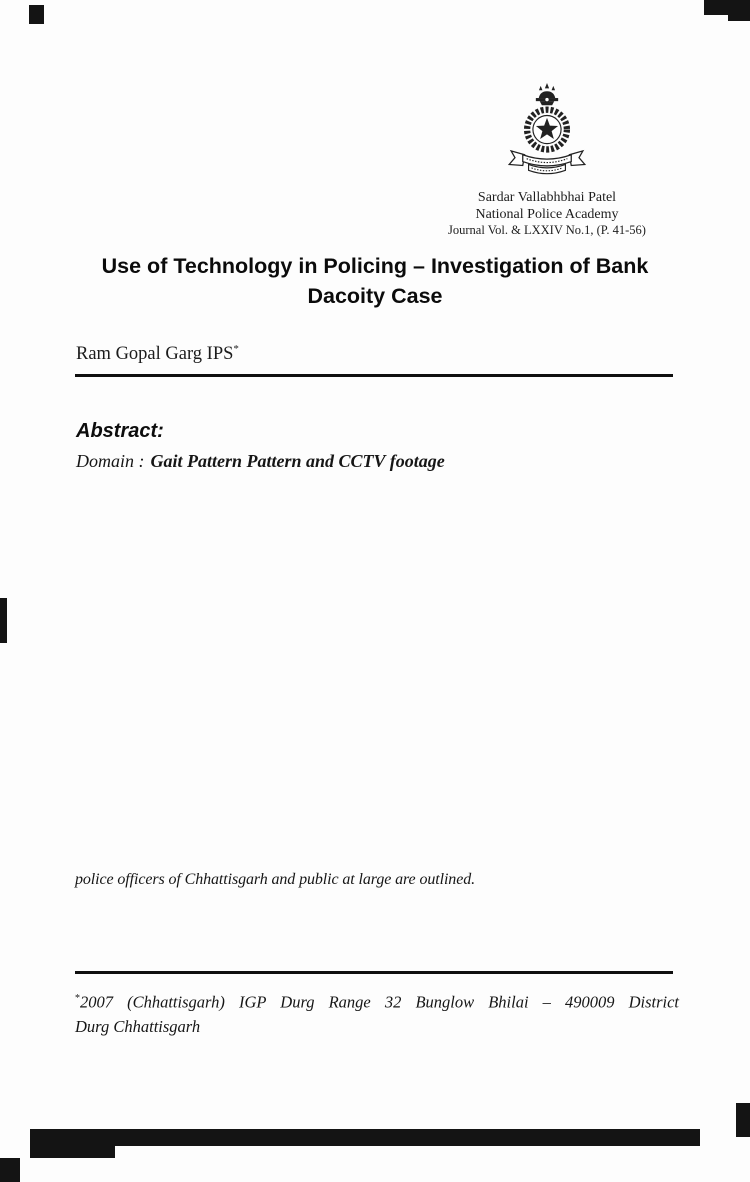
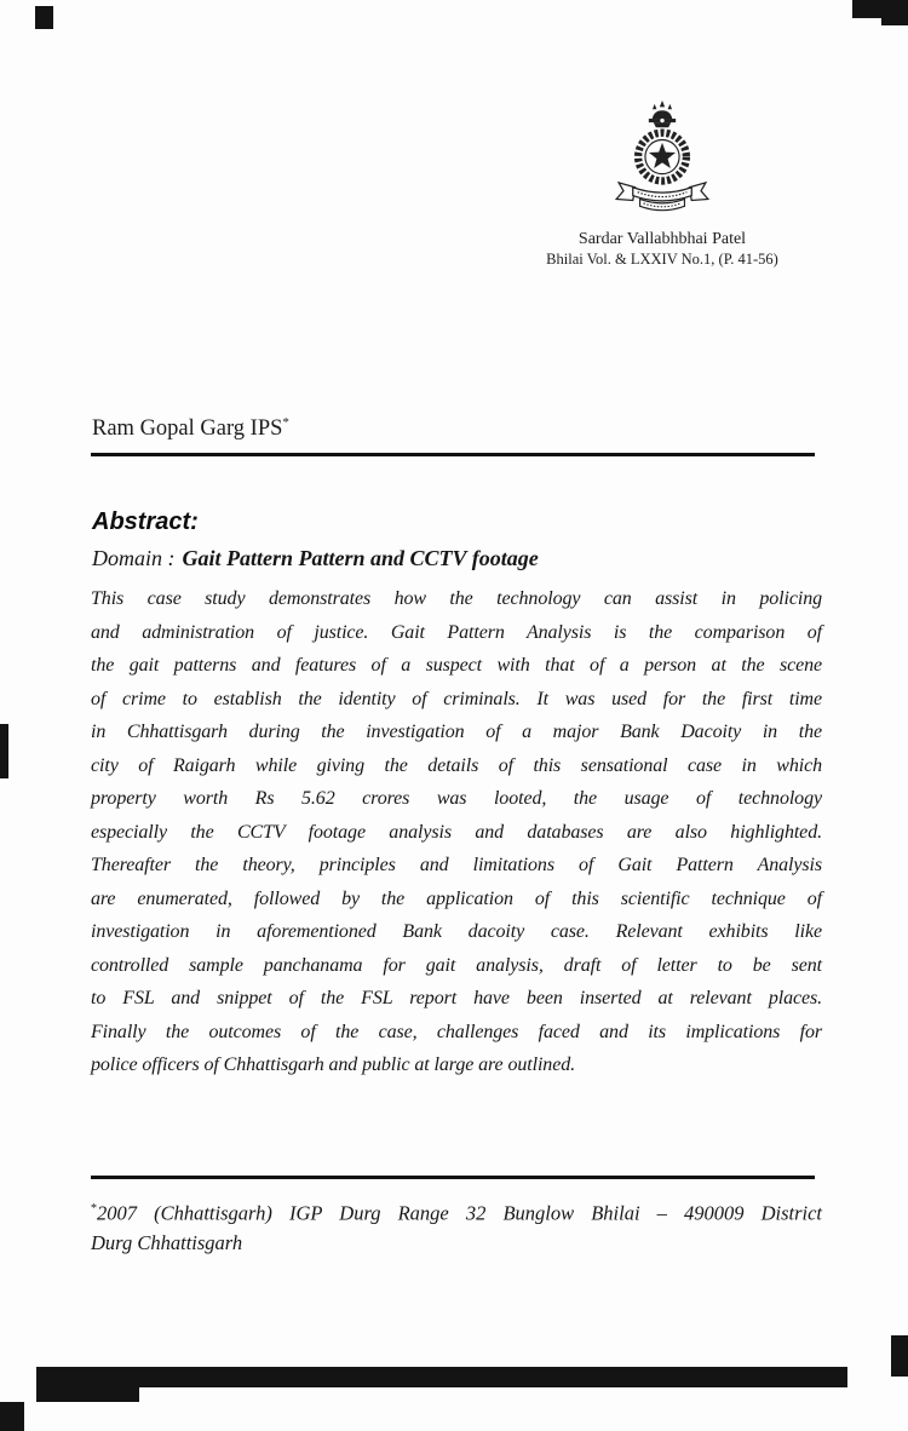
  Sardar Vallabhbhai Patel
- National Police Academy
- Journal Vol. & LXXIV No.1, (P. 41-56)
+ Bhilai Vol. & LXXIV No.1, (P. 41-56)
- Use of Technology in Policing – Investigation of Bank Dacoity Case
  Ram Gopal Garg IPS*
  Abstract:
  Domain : Gait Pattern Pattern and CCTV footage
+ This case study demonstrates how the technology can assist in policing
+ and administration of justice. Gait Pattern Analysis is the comparison of
+ the gait patterns and features of a suspect with that of a person at the scene
+ of crime to establish the identity of criminals. It was used for the first time
+ in Chhattisgarh during the investigation of a major Bank Dacoity in the
+ city of Raigarh while giving the details of this sensational case in which
+ property worth Rs 5.62 crores was looted, the usage of technology
+ especially the CCTV footage analysis and databases are also highlighted.
+ Thereafter the theory, principles and limitations of Gait Pattern Analysis
+ are enumerated, followed by the application of this scientific technique of
+ investigation in aforementioned Bank dacoity case. Relevant exhibits like
+ controlled sample panchanama for gait analysis, draft of letter to be sent
+ to FSL and snippet of the FSL report have been inserted at relevant places.
+ Finally the outcomes of the case, challenges faced and its implications for
  police officers of Chhattisgarh and public at large are outlined.
  *2007 (Chhattisgarh) IGP Durg Range 32 Bunglow Bhilai – 490009 District
  Durg Chhattisgarh
